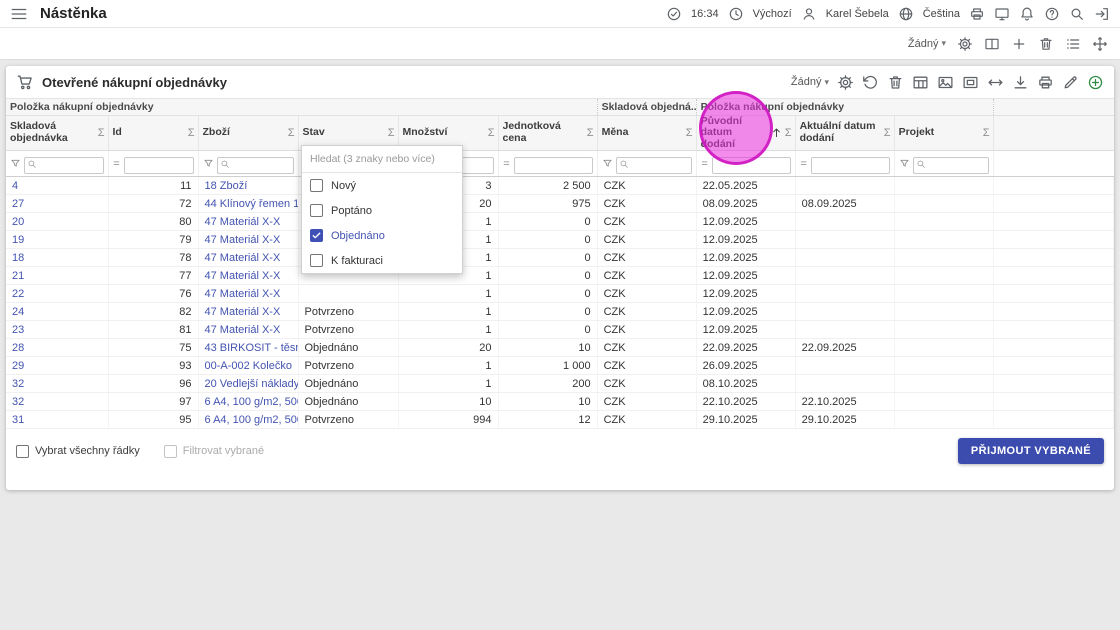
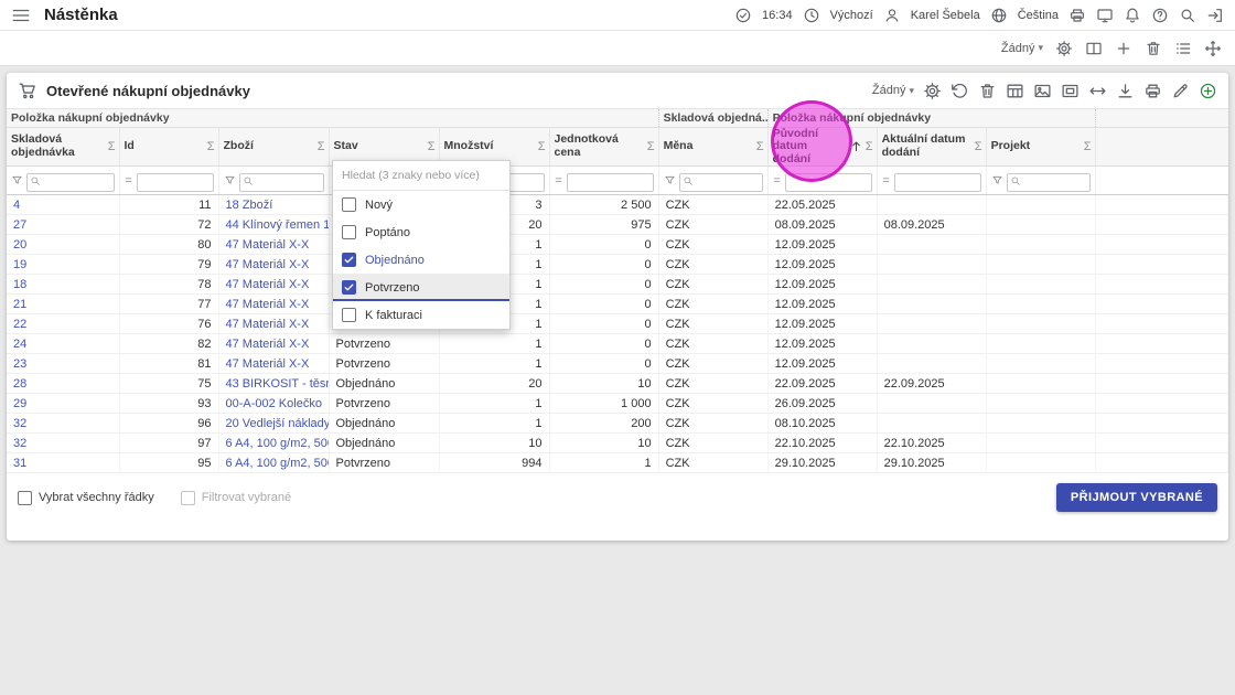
  Nástěnka
  16:34
  Výchozí
  Karel Šebela
  Čeština
  Žádný
  ▾
  Otevřené nákupní objednávky
  Žádný
  ▾
  Položka nákupní objednávky	Skladová objedná..	Položka nákupní objednávky
  Skladová objednávka Σ	Id Σ	Zboží Σ	Stav Σ	Množství Σ	Jednotková cena Σ	Měna Σ	Původní datum dodáníΣ	Aktuální datum dodání Σ	Projekt Σ
  	=				=		=	=
  4	11	18 Zboží		3	2 500	CZK	22.05.2025
  27	72	44 Klínový řemen 1		20	975	CZK	08.09.2025	08.09.2025
  20	80	47 Materiál X-X		1	0	CZK	12.09.2025
  19	79	47 Materiál X-X		1	0	CZK	12.09.2025
  18	78	47 Materiál X-X		1	0	CZK	12.09.2025
  21	77	47 Materiál X-X		1	0	CZK	12.09.2025
  22	76	47 Materiál X-X		1	0	CZK	12.09.2025
  24	82	47 Materiál X-X	Potvrzeno	1	0	CZK	12.09.2025
  23	81	47 Materiál X-X	Potvrzeno	1	0	CZK	12.09.2025
  28	75	43 BIRKOSIT - těs	Objednáno	20	10	CZK	22.09.2025	22.09.2025
  29	93	00-A-002 Kolečko	Potvrzeno	1	1 000	CZK	26.09.2025
  32	96	20 Vedlejší náklady	Objednáno	1	200	CZK	08.10.2025
  32	97	6 A4, 100 g/m2, 50	Objednáno	10	10	CZK	22.10.2025	22.10.2025
- 31	95	6 A4, 100 g/m2, 50	Potvrzeno	994	12	CZK	29.10.2025	29.10.2025
+ 31	95	6 A4, 100 g/m2, 50	Potvrzeno	994	1	CZK	29.10.2025	29.10.2025
  Vybrat všechny řádky
  Filtrovat vybrané
  PŘIJMOUT VYBRANÉ
  Hledat (3 znaky nebo více)
  Nový
  Poptáno
  Objednáno
+ Potvrzeno
  K fakturaci
